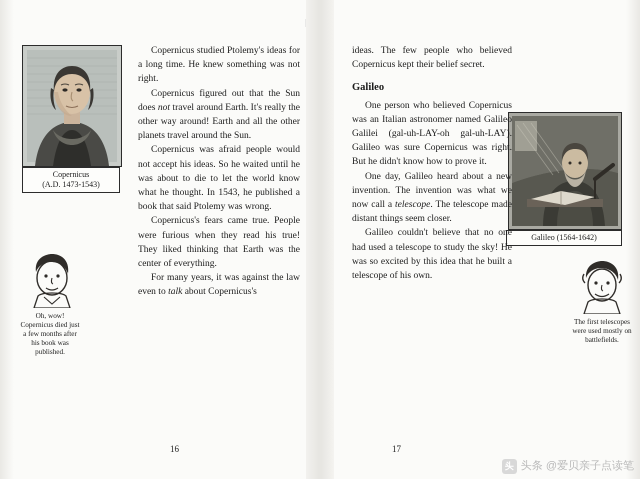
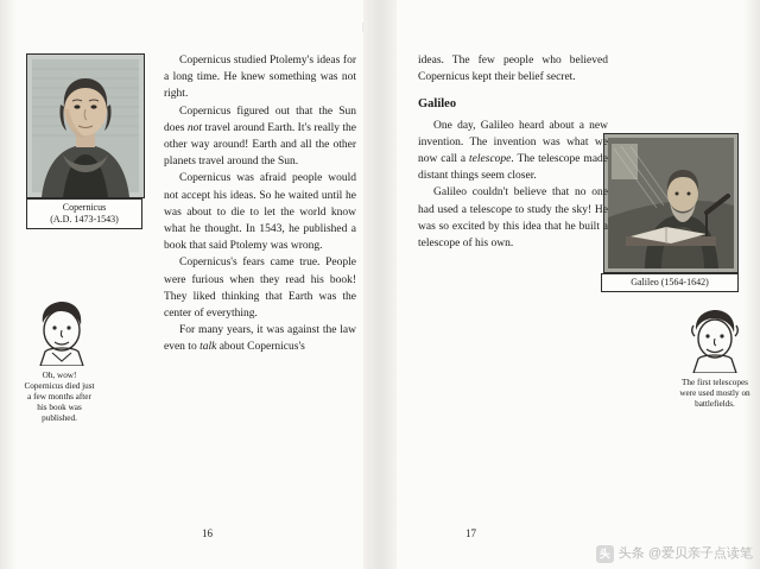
  Copernicus
  (A.D. 1473-1543)
  Oh, wow! Copernicus died just a few months after his book was published.
  Copernicus studied Ptolemy's ideas for a long time. He knew something was not right.
  Copernicus figured out that the Sun does not travel around Earth. It's really the other way around! Earth and all the other planets travel around the Sun.
  Copernicus was afraid people would not accept his ideas. So he waited until he was about to die to let the world know what he thought. In 1543, he published a book that said Ptolemy was wrong.
- Copernicus's fears came true. People were furious when they read his true! They liked thinking that Earth was the center of everything.
+ Copernicus's fears came true. People were furious when they read his book! They liked thinking that Earth was the center of everything.
  For many years, it was against the law even to talk about Copernicus's
  16
  Galileo (1564-1642)
  The first telescopes were used mostly on battlefields.
  ideas. The few people who believed Copernicus kept their belief secret.
  Galileo
- One person who believed Copernicus was an Italian astronomer named Galileo Galilei (gal-uh-LAY-oh gal-uh-LAY). Galileo was sure Copernicus was right. But he didn't know how to prove it.
  One day, Galileo heard about a new invention. The invention was what we now call a telescope. The telescope made distant things seem closer.
  Galileo couldn't believe that no one had used a telescope to study the sky! He was so excited by this idea that he built a telescope of his own.
  17
  头
  头条 @爱贝亲子点读笔
